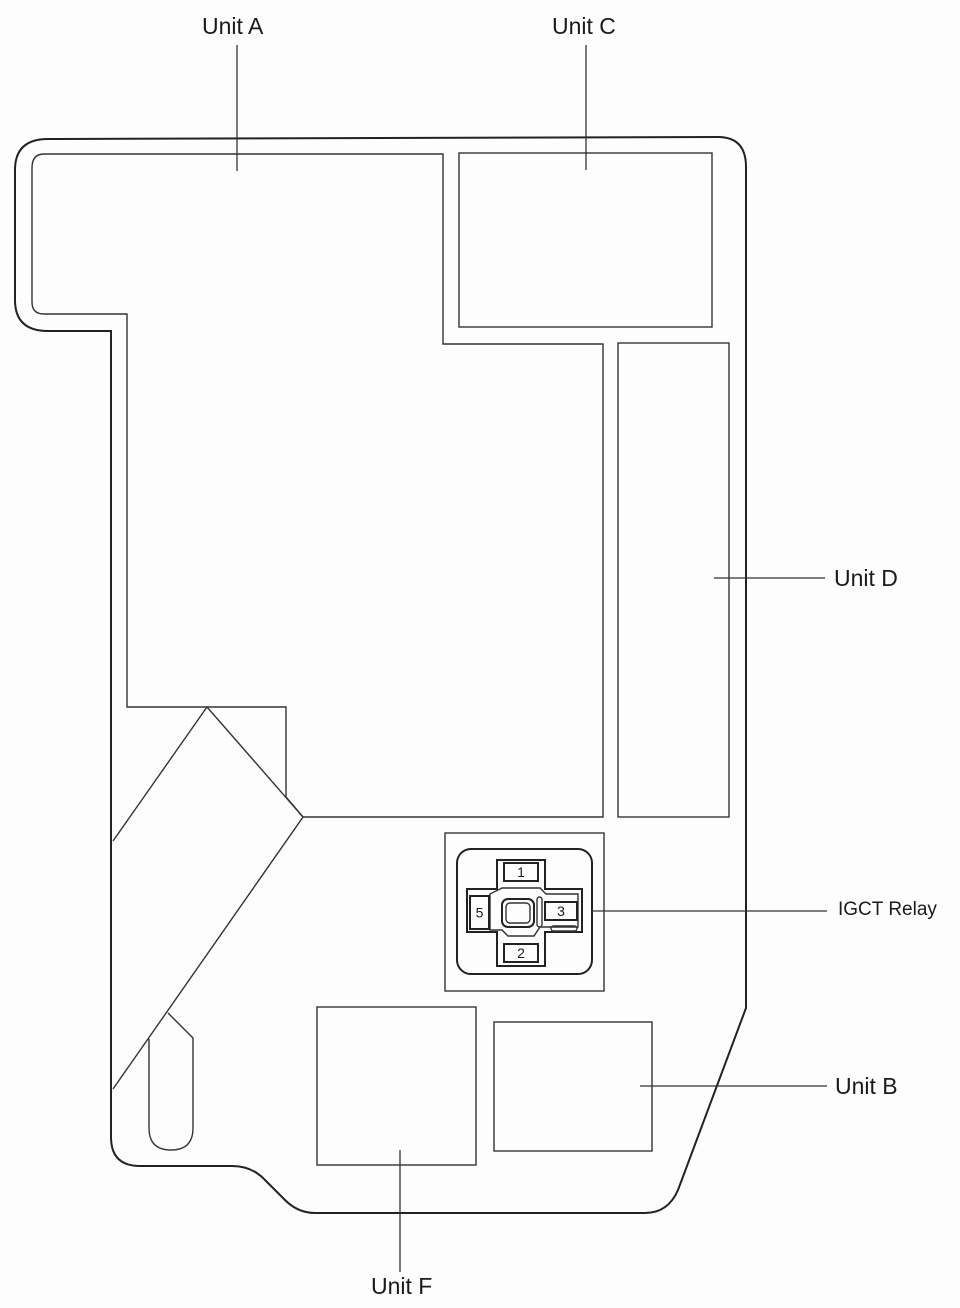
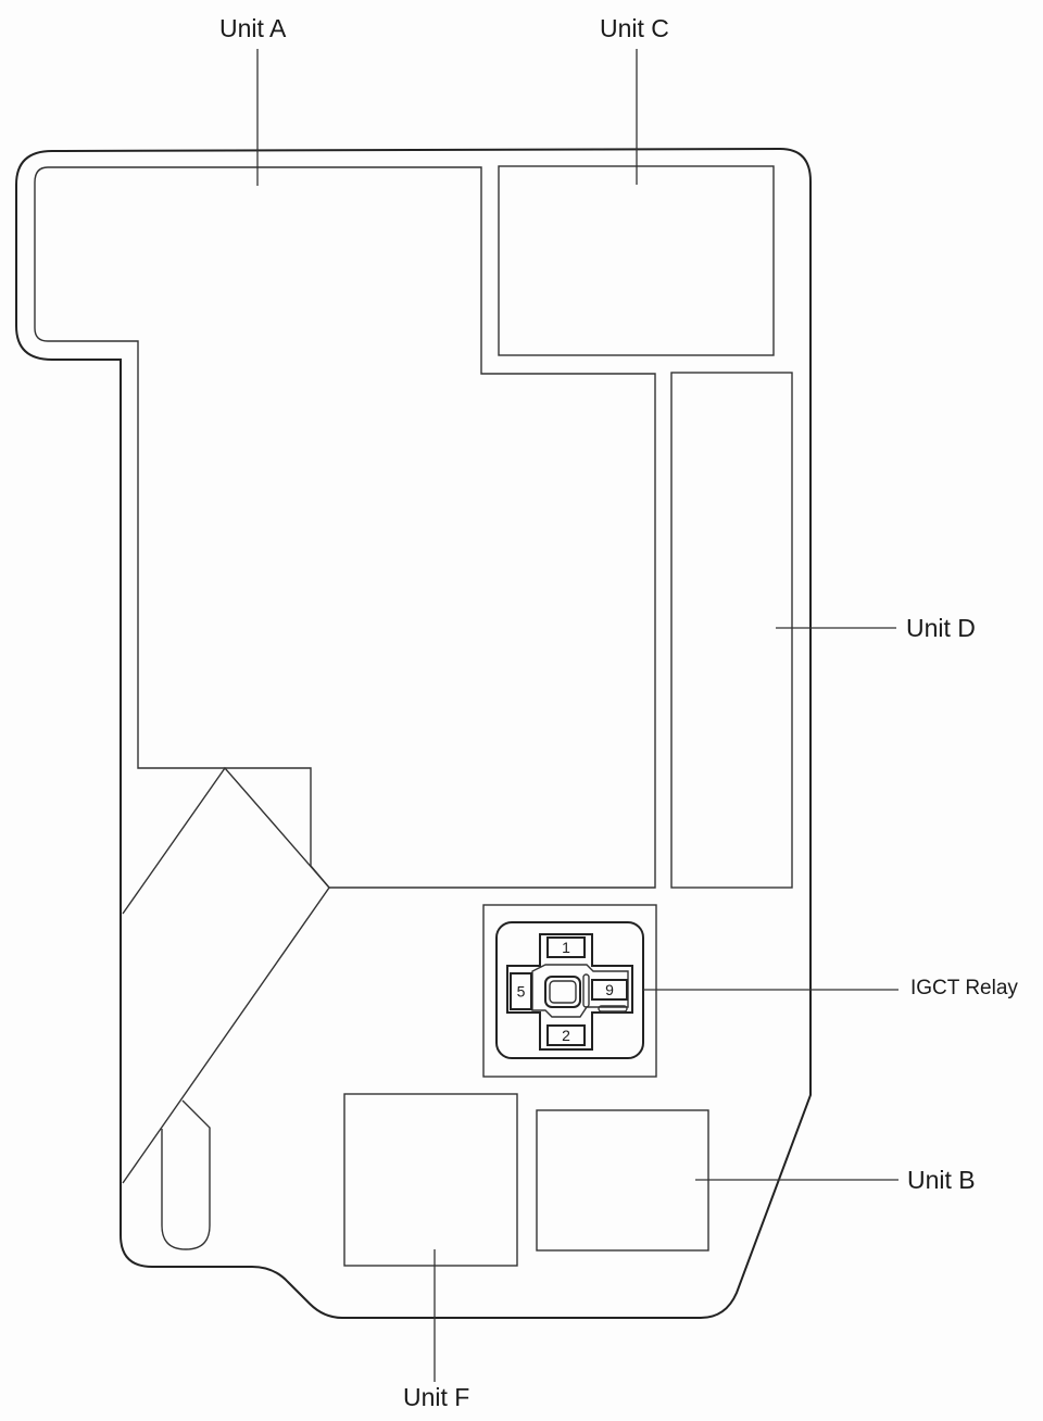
  1
  2
  5
- 3
+ 9
  Unit A
  Unit C
  Unit D
  IGCT Relay
  Unit B
  Unit F
